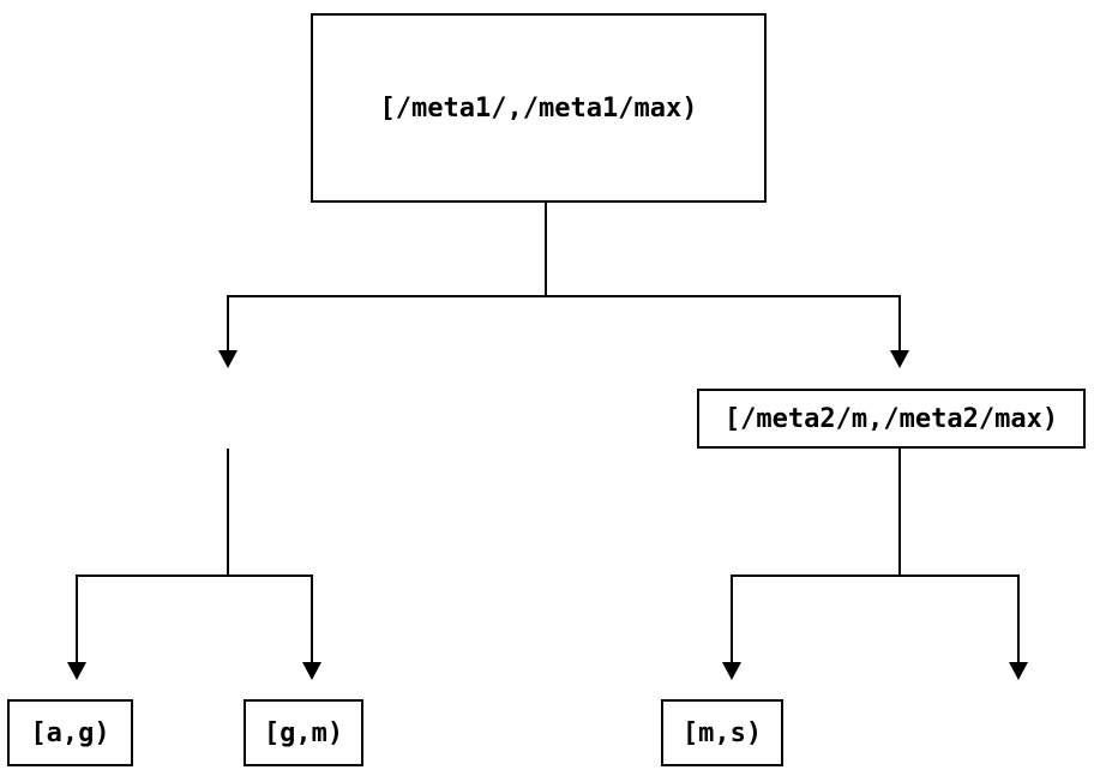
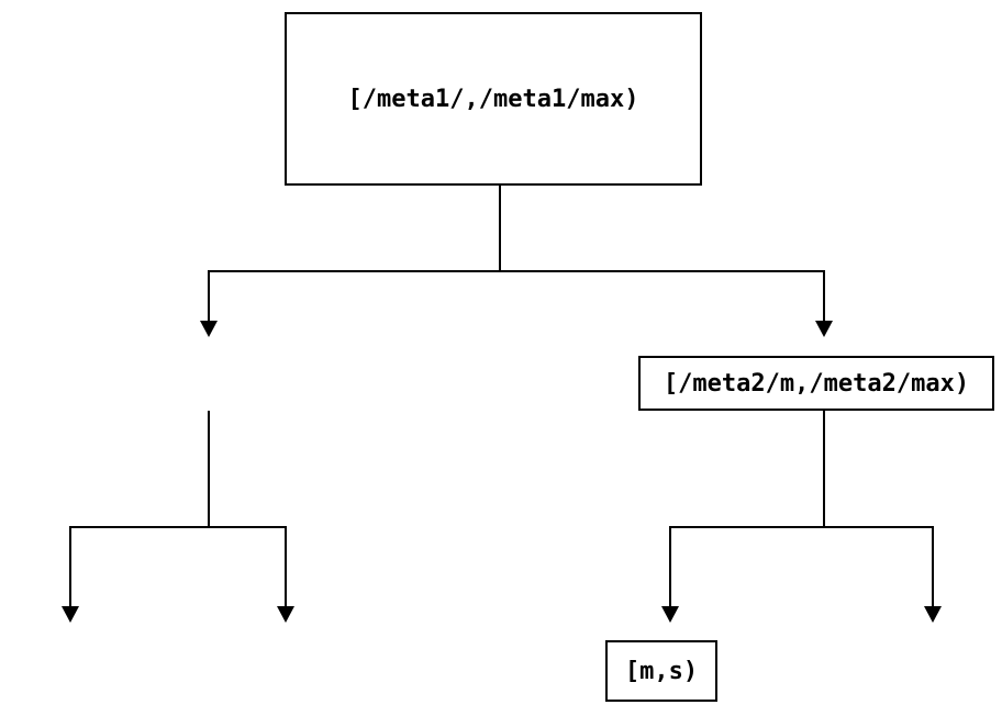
  [/meta1/,/meta1/max)
  [/meta2/m,/meta2/max)
- [a,g)
- [g,m)
  [m,s)
